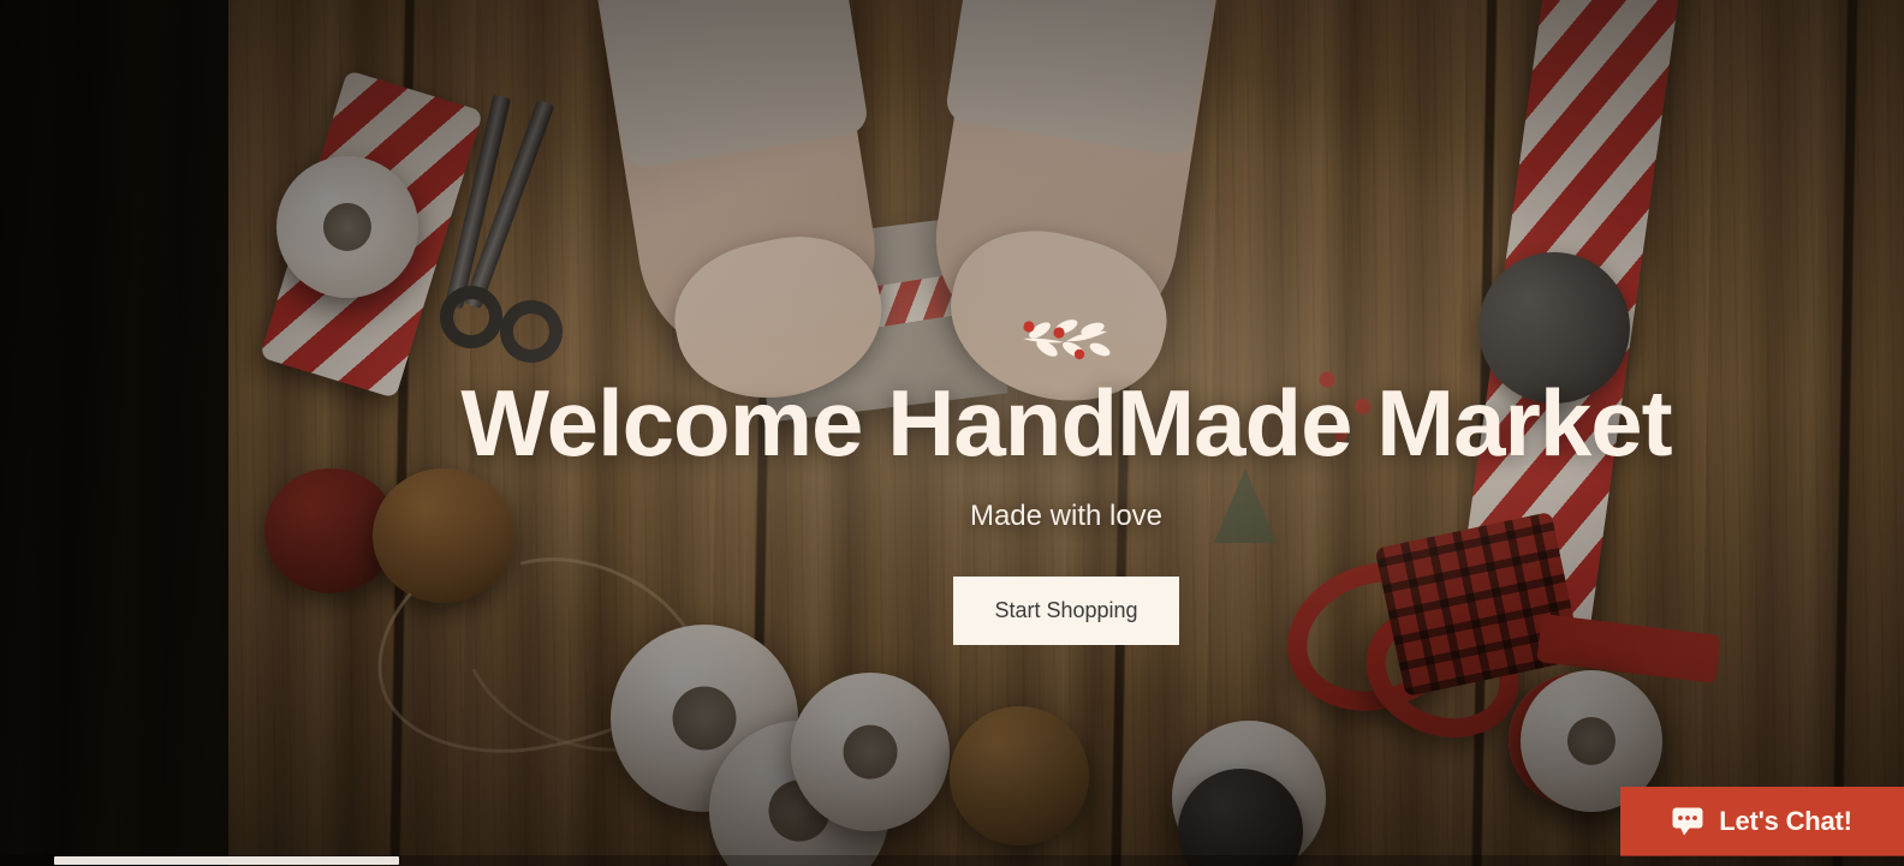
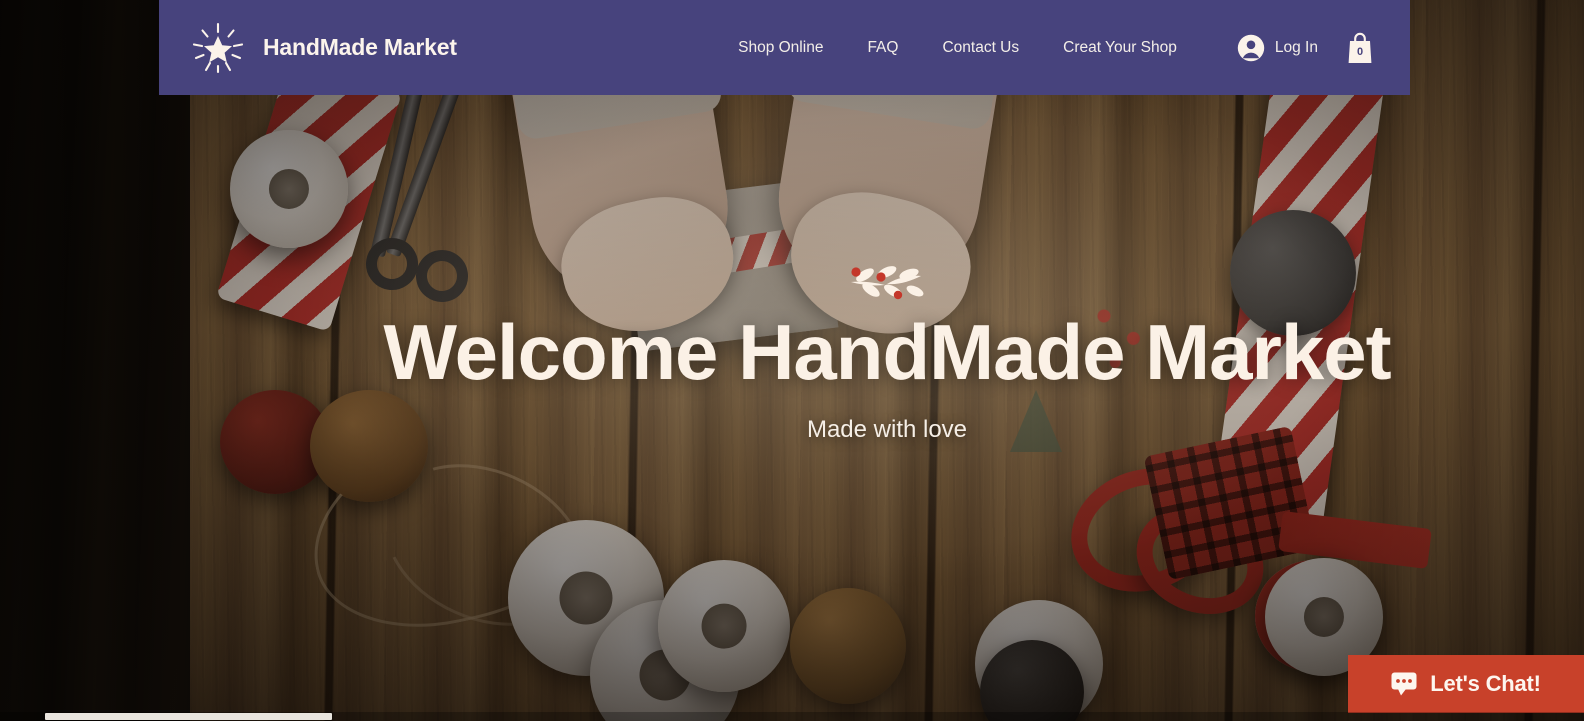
+ HandMade Market
+ Shop Online
+ FAQ
+ Contact Us
+ Creat Your Shop
+ Log In
+ 0
  Welcome HandMade Market
  Made with love
- Start Shopping
  Let's Chat!
